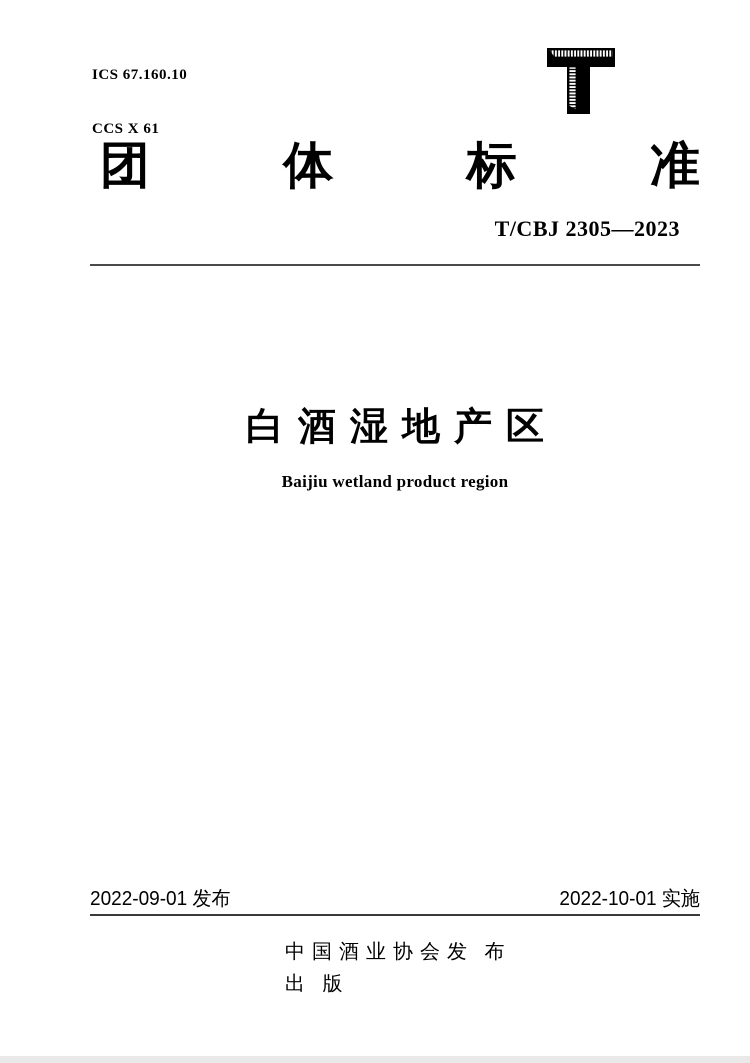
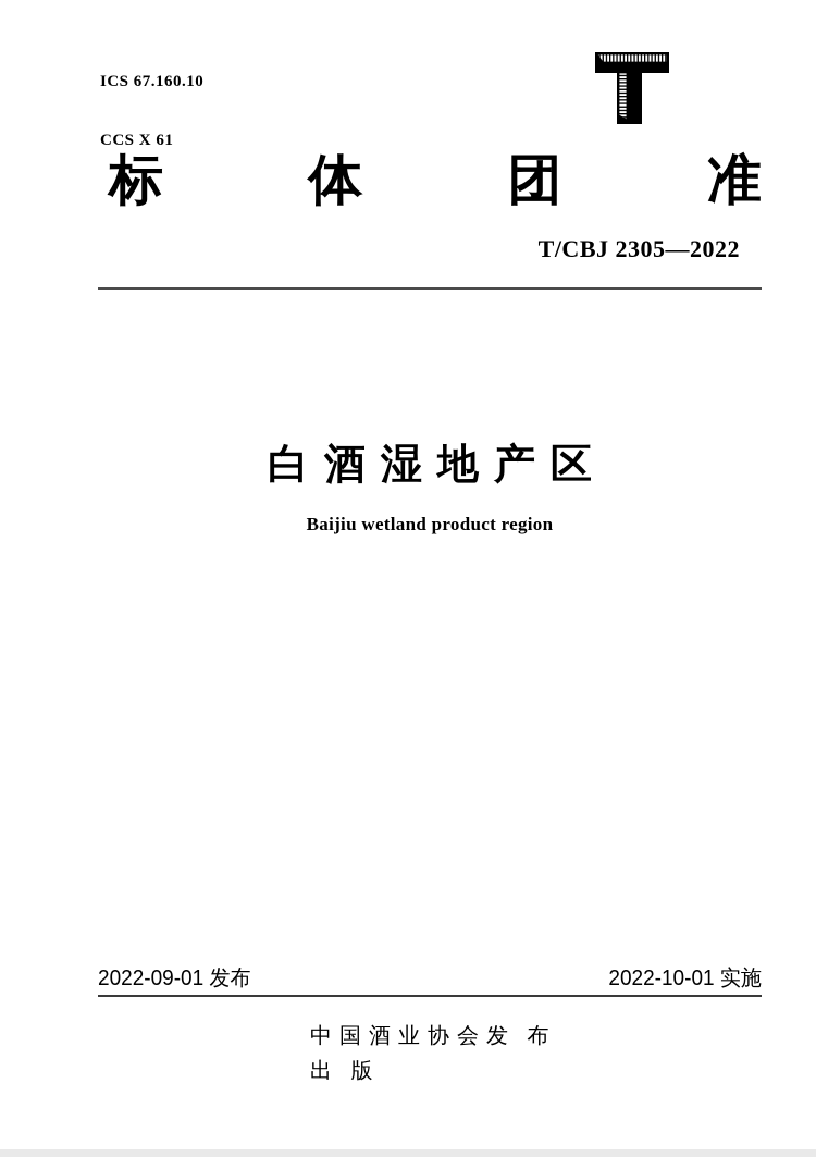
  ICS 67.160.10
  CCS X 61
- 团
+ 标
  体
- 标
+ 团
  准
- T/CBJ 2305—2023
+ T/CBJ 2305—2022
  白酒湿地产区
  Baijiu wetland product region
  2022-09-01 发布
  2022-10-01 实施
  中国酒业协会
  发 布
  出 版
